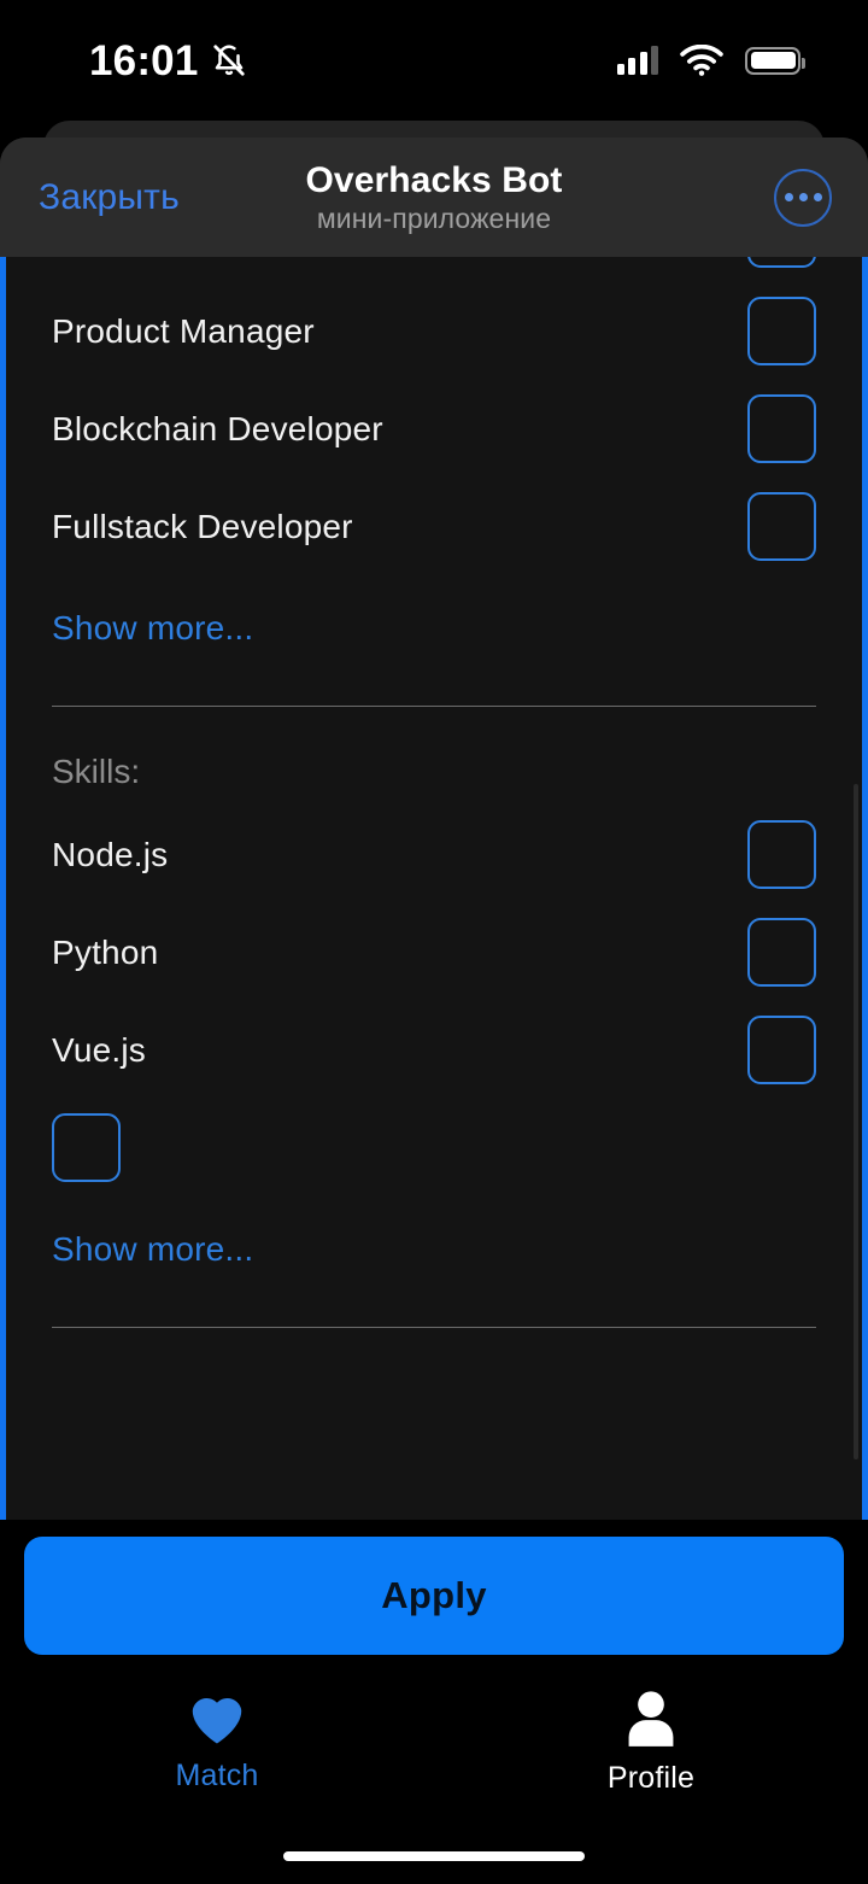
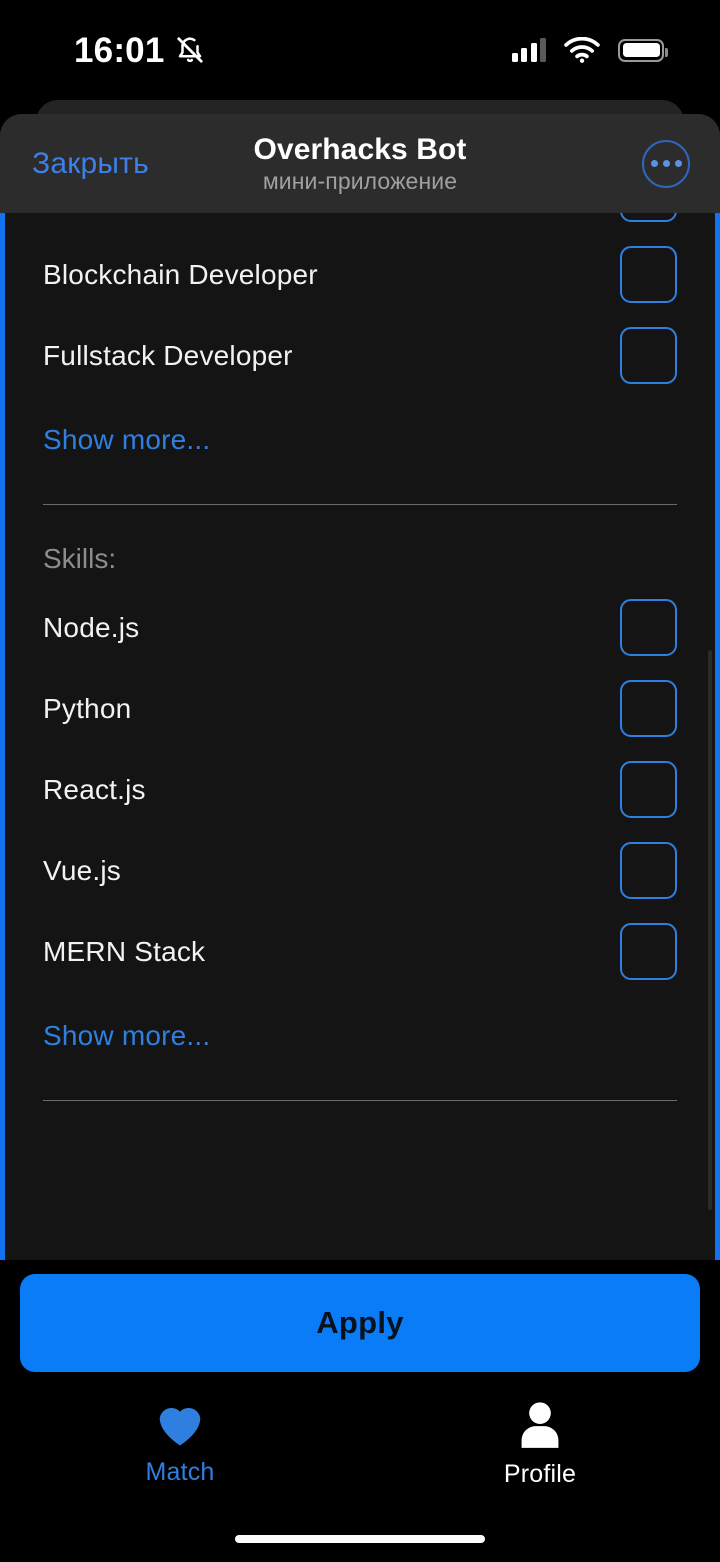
  16:01
  Закрыть
  Overhacks Bot
  мини-приложение
- Product Manager
  Blockchain Developer
  Fullstack Developer
  Show more...
  Skills:
  Node.js
  Python
+ React.js
  Vue.js
+ MERN Stack
  Show more...
  Apply
  Match
  Profile
